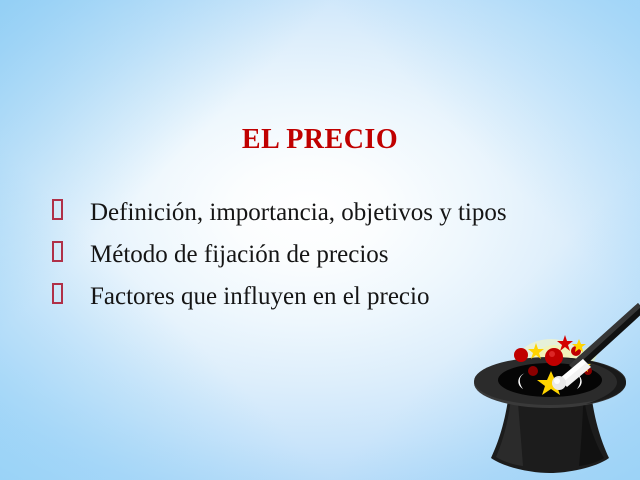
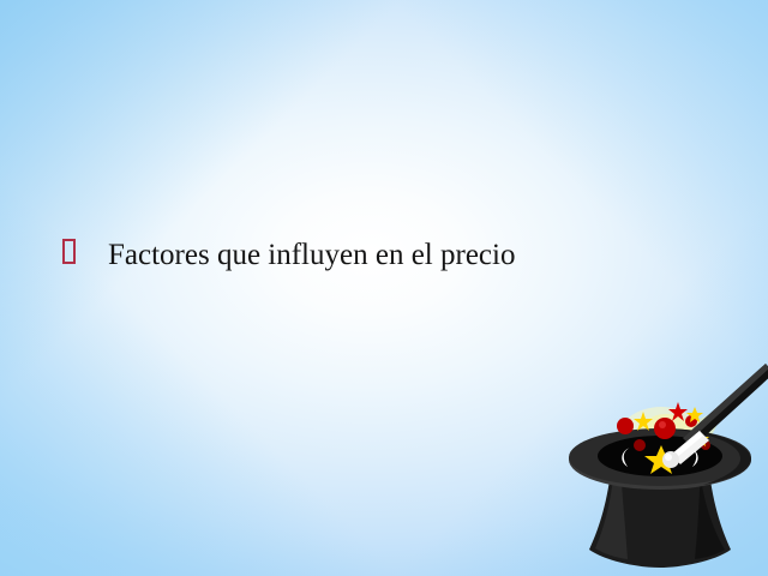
- EL PRECIO
- Definición, importancia, objetivos y tipos
- Método de fijación de precios
  Factores que influyen en el precio
